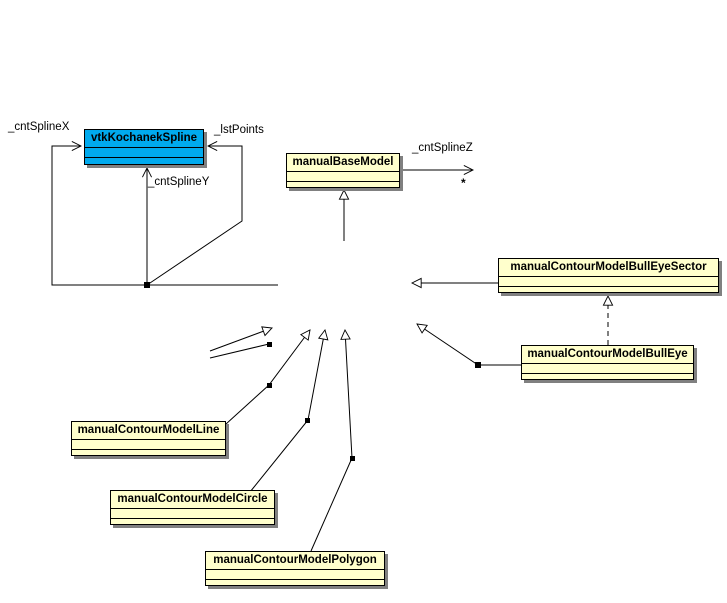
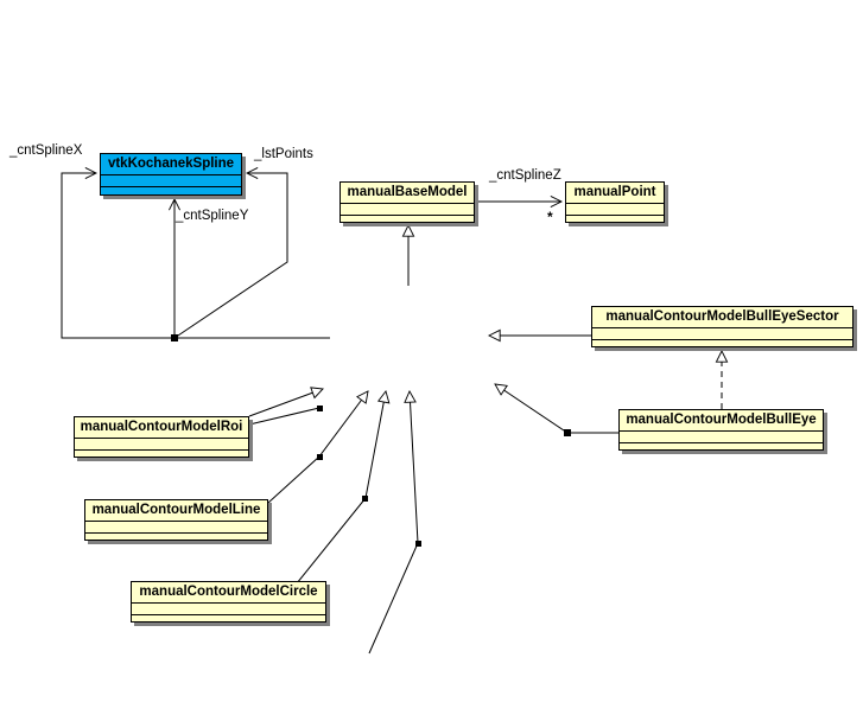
  vtkKochanekSpline
  manualBaseModel
+ manualPoint
  manualContourModelBullEyeSector
  manualContourModelBullEye
+ manualContourModelRoi
  manualContourModelLine
  manualContourModelCircle
- manualContourModelPolygon
  _cntSplineX
  _lstPoints
  _cntSplineY
  _cntSplineZ
  *
